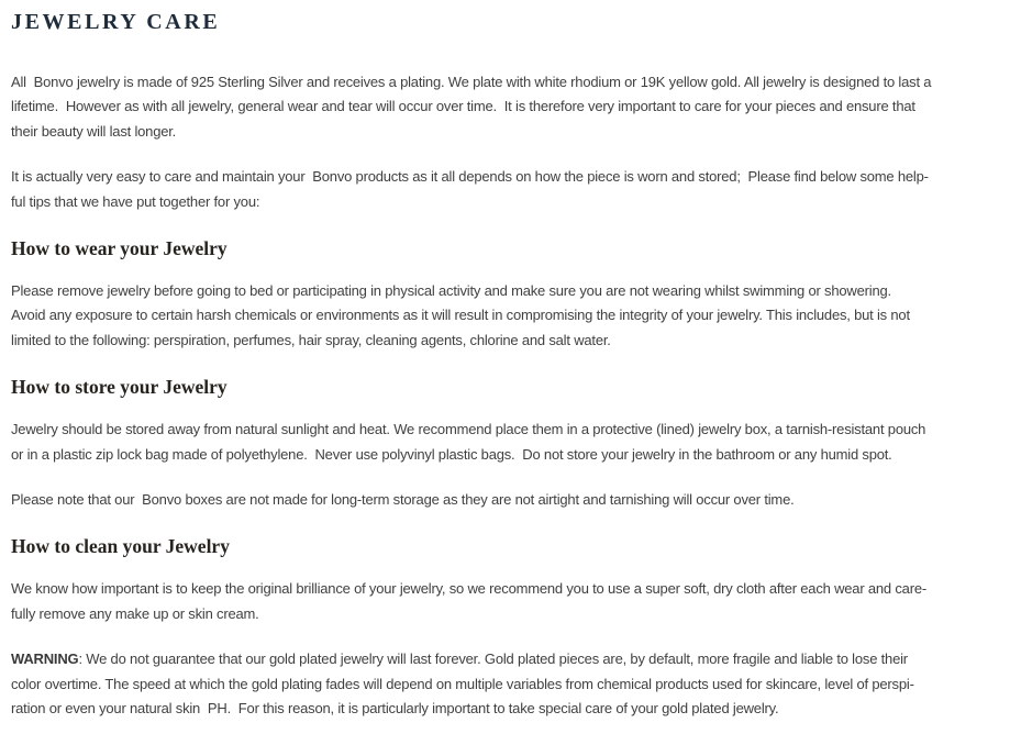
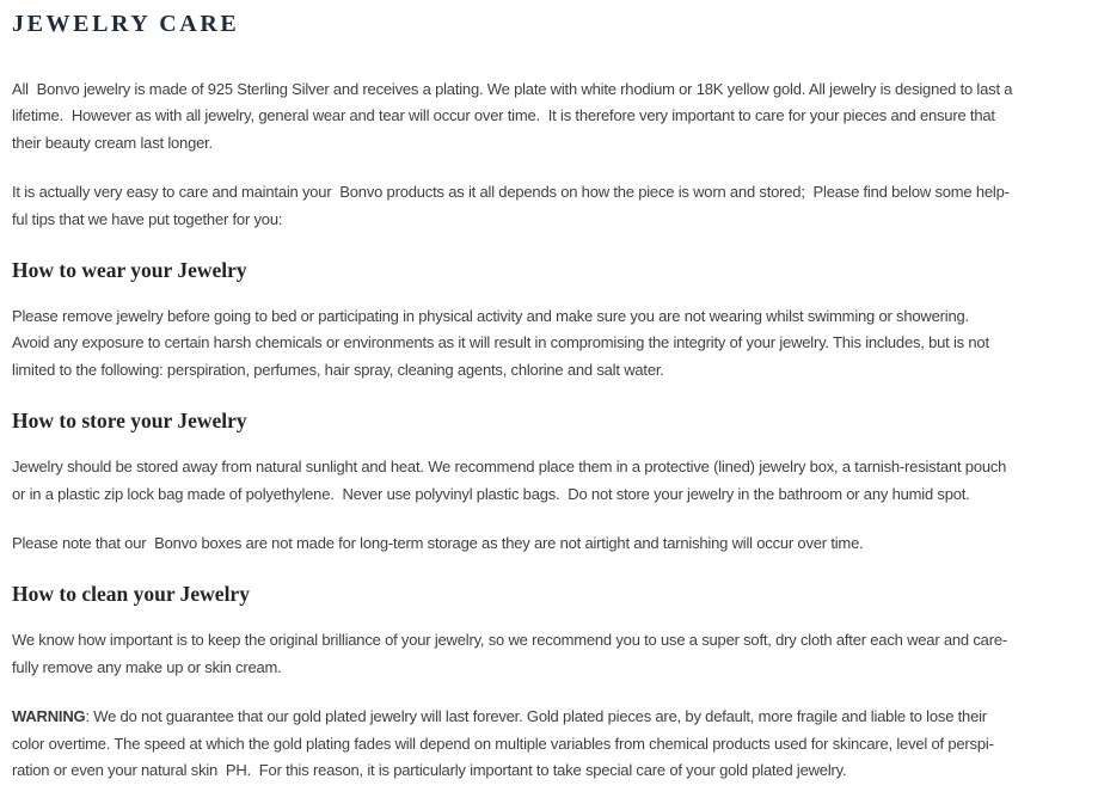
  JEWELRY CARE
- All Bonvo jewelry is made of 925 Sterling Silver and receives a plating. We plate with white rhodium or 19K yellow gold. All jewelry is designed to last a
+ All Bonvo jewelry is made of 925 Sterling Silver and receives a plating. We plate with white rhodium or 18K yellow gold. All jewelry is designed to last a
  lifetime. However as with all jewelry, general wear and tear will occur over time. It is therefore very important to care for your pieces and ensure that
- their beauty will last longer.
+ their beauty cream last longer.
  It is actually very easy to care and maintain your Bonvo products as it all depends on how the piece is worn and stored; Please find below some help-
  ful tips that we have put together for you:
  How to wear your Jewelry
  Please remove jewelry before going to bed or participating in physical activity and make sure you are not wearing whilst swimming or showering.
  Avoid any exposure to certain harsh chemicals or environments as it will result in compromising the integrity of your jewelry. This includes, but is not
  limited to the following: perspiration, perfumes, hair spray, cleaning agents, chlorine and salt water.
  How to store your Jewelry
  Jewelry should be stored away from natural sunlight and heat. We recommend place them in a protective (lined) jewelry box, a tarnish-resistant pouch
  or in a plastic zip lock bag made of polyethylene. Never use polyvinyl plastic bags. Do not store your jewelry in the bathroom or any humid spot.
  Please note that our Bonvo boxes are not made for long-term storage as they are not airtight and tarnishing will occur over time.
  How to clean your Jewelry
  We know how important is to keep the original brilliance of your jewelry, so we recommend you to use a super soft, dry cloth after each wear and care-
  fully remove any make up or skin cream.
  WARNING: We do not guarantee that our gold plated jewelry will last forever. Gold plated pieces are, by default, more fragile and liable to lose their
  color overtime. The speed at which the gold plating fades will depend on multiple variables from chemical products used for skincare, level of perspi-
  ration or even your natural skin PH. For this reason, it is particularly important to take special care of your gold plated jewelry.
